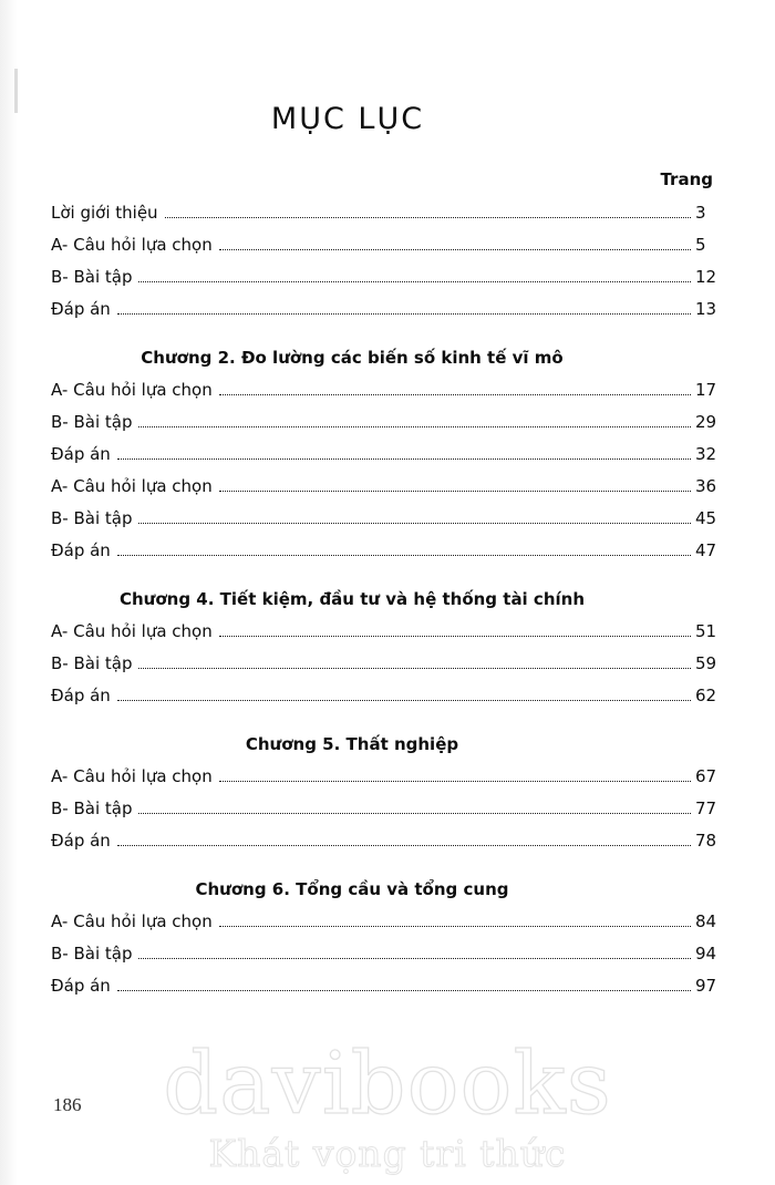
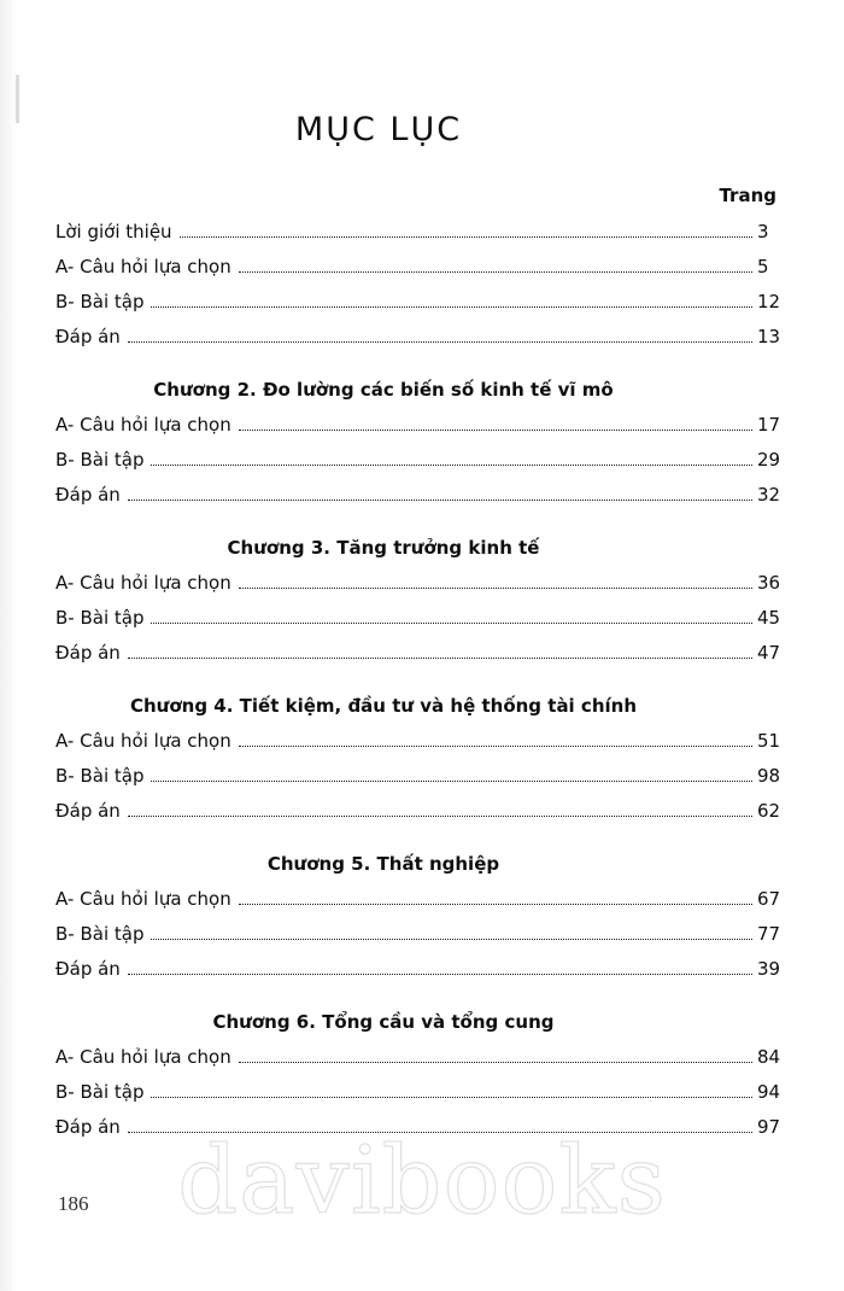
  MỤC LỤC
  Trang
  Lời giới thiệu
  3
  A- Câu hỏi lựa chọn
  5
  B- Bài tập
  12
  Đáp án
  13
  Chương 2. Đo lường các biến số kinh tế vĩ mô
  A- Câu hỏi lựa chọn
  17
  B- Bài tập
  29
  Đáp án
  32
+ Chương 3. Tăng trưởng kinh tế
  A- Câu hỏi lựa chọn
  36
  B- Bài tập
  45
  Đáp án
  47
  Chương 4. Tiết kiệm, đầu tư và hệ thống tài chính
  A- Câu hỏi lựa chọn
  51
  B- Bài tập
- 59
+ 98
  Đáp án
  62
  Chương 5. Thất nghiệp
  A- Câu hỏi lựa chọn
  67
  B- Bài tập
  77
  Đáp án
- 78
+ 39
  Chương 6. Tổng cầu và tổng cung
  A- Câu hỏi lựa chọn
  84
  B- Bài tập
  94
  Đáp án
  97
  186
  davibooks
- Khát vọng tri thức
